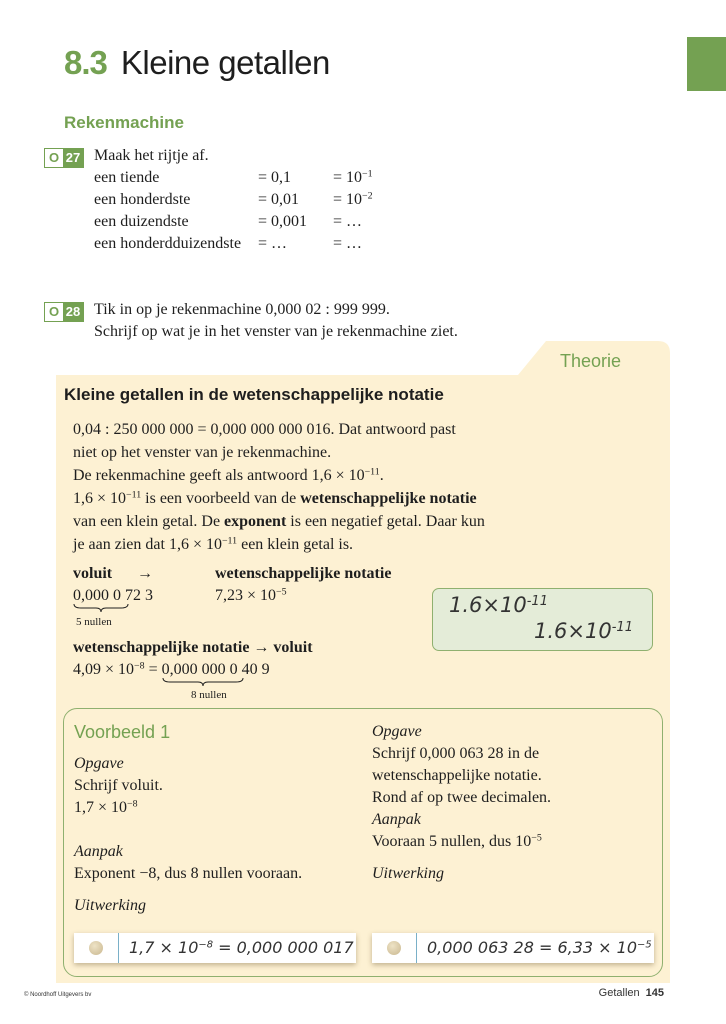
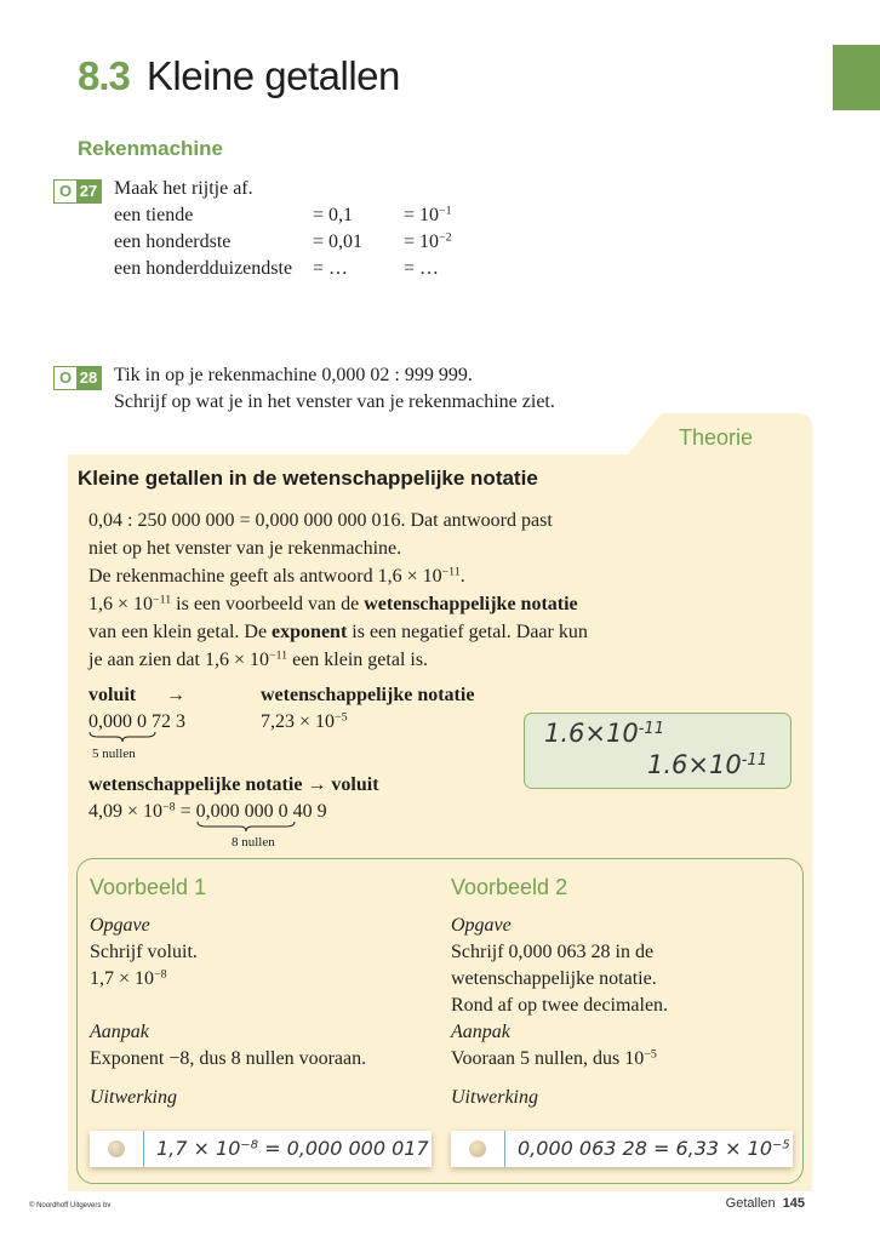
  8.3 Kleine getallen
  Rekenmachine
  O
  27
  Maak het rijtje af.
  een tiende	= 0,1	= 10−1
  een honderdste	= 0,01	= 10−2
- een duizendste	= 0,001	= …
  een honderdduizendste	= …	= …
  O
  28
  Tik in op je rekenmachine 0,000 02 : 999 999.
  Schrijf op wat je in het venster van je rekenmachine ziet.
  Theorie
  Kleine getallen in de wetenschappelijke notatie
  0,04 : 250 000 000 = 0,000 000 000 016. Dat antwoord past
  niet op het venster van je rekenmachine.
  De rekenmachine geeft als antwoord 1,6 × 10−11.
  1,6 × 10−11 is een voorbeeld van de wetenschappelijke notatie
  van een klein getal. De exponent is een negatief getal. Daar kun
  je aan zien dat 1,6 × 10−11 een klein getal is.
  voluit
  →
  wetenschappelijke notatie
  0,000 0 72 3
  7,23 × 10−5
  5 nullen
  wetenschappelijke notatie → voluit
  4,09 × 10−8 = 0,000 000 0 40 9
  8 nullen
  1.6×10-11
  1.6×10-11
  Voorbeeld 1
  Opgave
  Schrijf voluit.
  1,7 × 10−8
  Aanpak
  Exponent −8, dus 8 nullen vooraan.
  Uitwerking
+ Voorbeeld 2
  Opgave
  Schrijf 0,000 063 28 in de
  wetenschappelijke notatie.
  Rond af op twee decimalen.
  Aanpak
  Vooraan 5 nullen, dus 10−5
  Uitwerking
  1,7 × 10−8 = 0,000 000 017
  0,000 063 28 = 6,33 × 10−5
  Getallen 145
